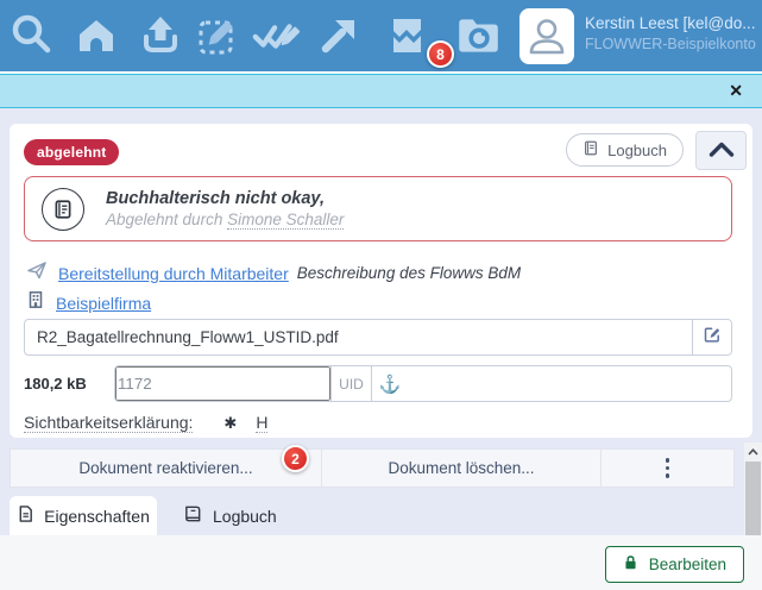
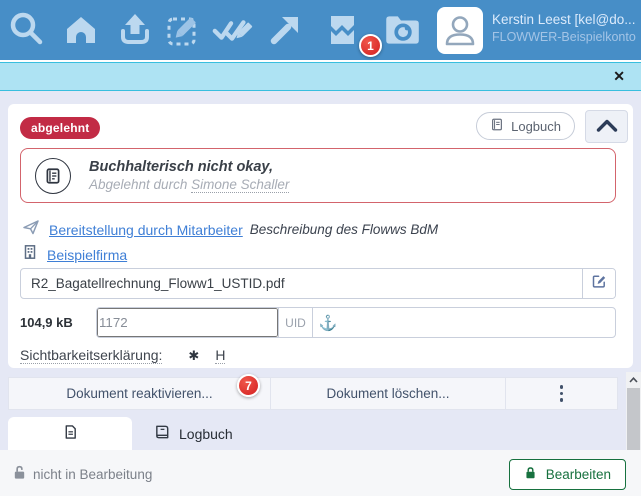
- 8
+ 1
  Kerstin Leest [kel@do...
  FLOWWER-Beispielkonto
  ✕
  abgelehnt
  Logbuch
  Buchhalterisch nicht okay,
  Abgelehnt durch Simone Schaller
  Bereitstellung durch Mitarbeiter
  Beschreibung des Flowws BdM
  Beispielfirma
  R2_Bagatellrechnung_Floww1_USTID.pdf
- 180,2 kB
+ 104,9 kB
  1172
  UID
  ⚓
  Sichtbarkeitserklärung:
  ✱
  H
  Dokument reaktivieren...
  Dokument löschen...
- 2
+ 7
- Eigenschaften
  Logbuch
+ nicht in Bearbeitung
  Bearbeiten
